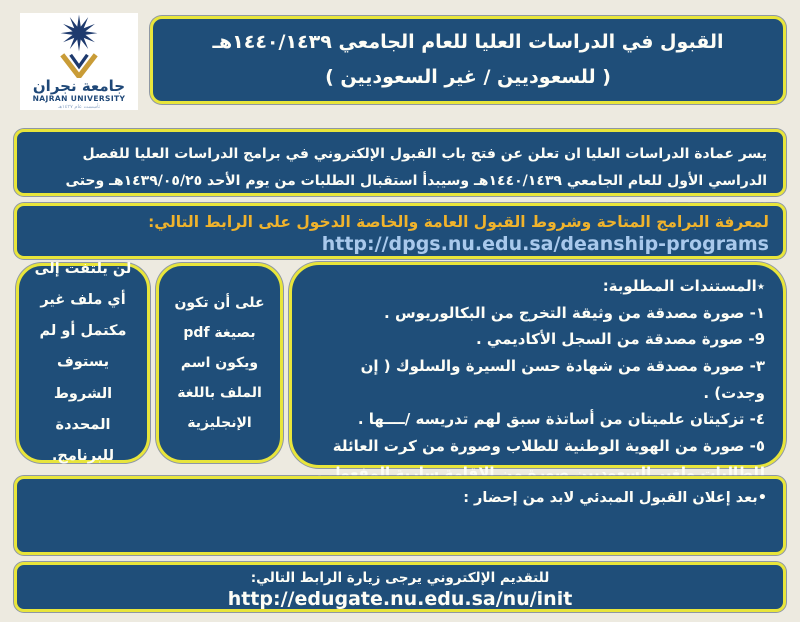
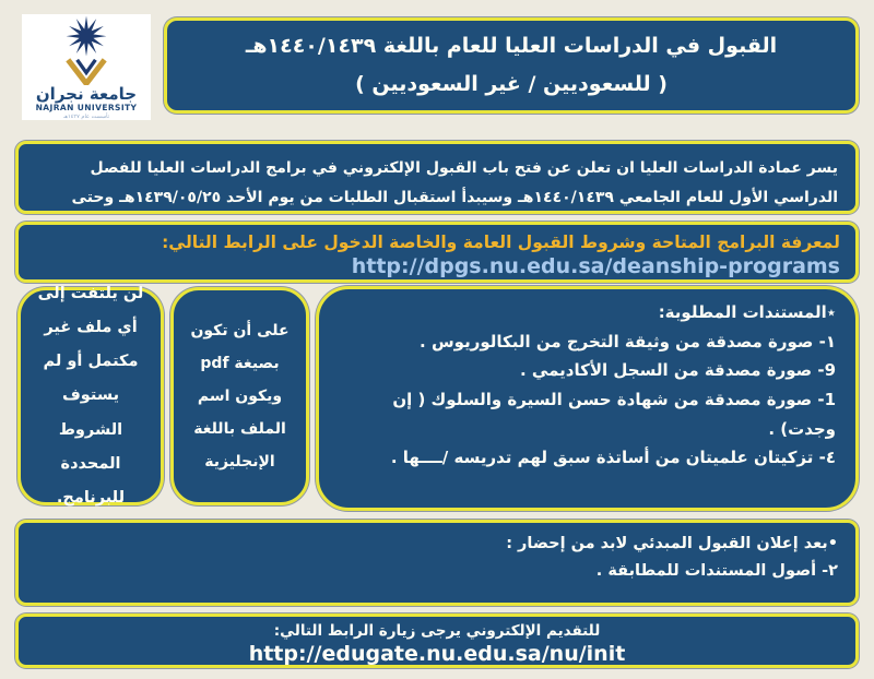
  جامعة نجران
  NAJRAN UNIVERSITY
- القبول في الدراسات العليا للعام الجامعي ١٤٤٠/١٤٣٩هـ
+ القبول في الدراسات العليا للعام باللغة ١٤٤٠/١٤٣٩هـ
  ( للسعوديين / غير السعوديين )
  يسر عمادة الدراسات العليا ان تعلن عن فتح باب القبول الإلكتروني في برامج الدراسات العليا للفصل الدراسي الأول للعام الجامعي ١٤٤٠/١٤٣٩هـ وسيبدأ استقبال الطلبات من يوم الأحد ١٤٣٩/٠٥/٢٥هـ وحتى
  لمعرفة البرامج المتاحة وشروط القبول العامة والخاصة الدخول على الرابط التالي:
  http://dpgs.nu.edu.sa/deanship-programs
  ٭المستندات المطلوبة:
  ١- صورة مصدقة من وثيقة التخرج من البكالوريوس .
  9- صورة مصدقة من السجل الأكاديمي .
- ٣- صورة مصدقة من شهادة حسن السيرة والسلوك ( إن وجدت) .
+ 1- صورة مصدقة من شهادة حسن السيرة والسلوك ( إن وجدت) .
  ٤- تزكيتان علميتان من أساتذة سبق لهم تدريسه /ــــها .
- ٥- صورة من الهوية الوطنية للطلاب وصورة من كرت العائلة للطالبات ولغير السعوديين صورة من الإقامة سارية المفعول .
  على أن تكون بصيغة pdf ويكون اسم الملف باللغة الإنجليزية
  لن يلتفت إلى أي ملف غير مكتمل أو لم يستوف الشروط المحددة للبرنامج.
  •بعد إعلان القبول المبدئي لابد من إحضار :
+ ٢- أصول المستندات للمطابقة .
  للتقديم الإلكتروني يرجى زيارة الرابط التالي:
  http://edugate.nu.edu.sa/nu/init
